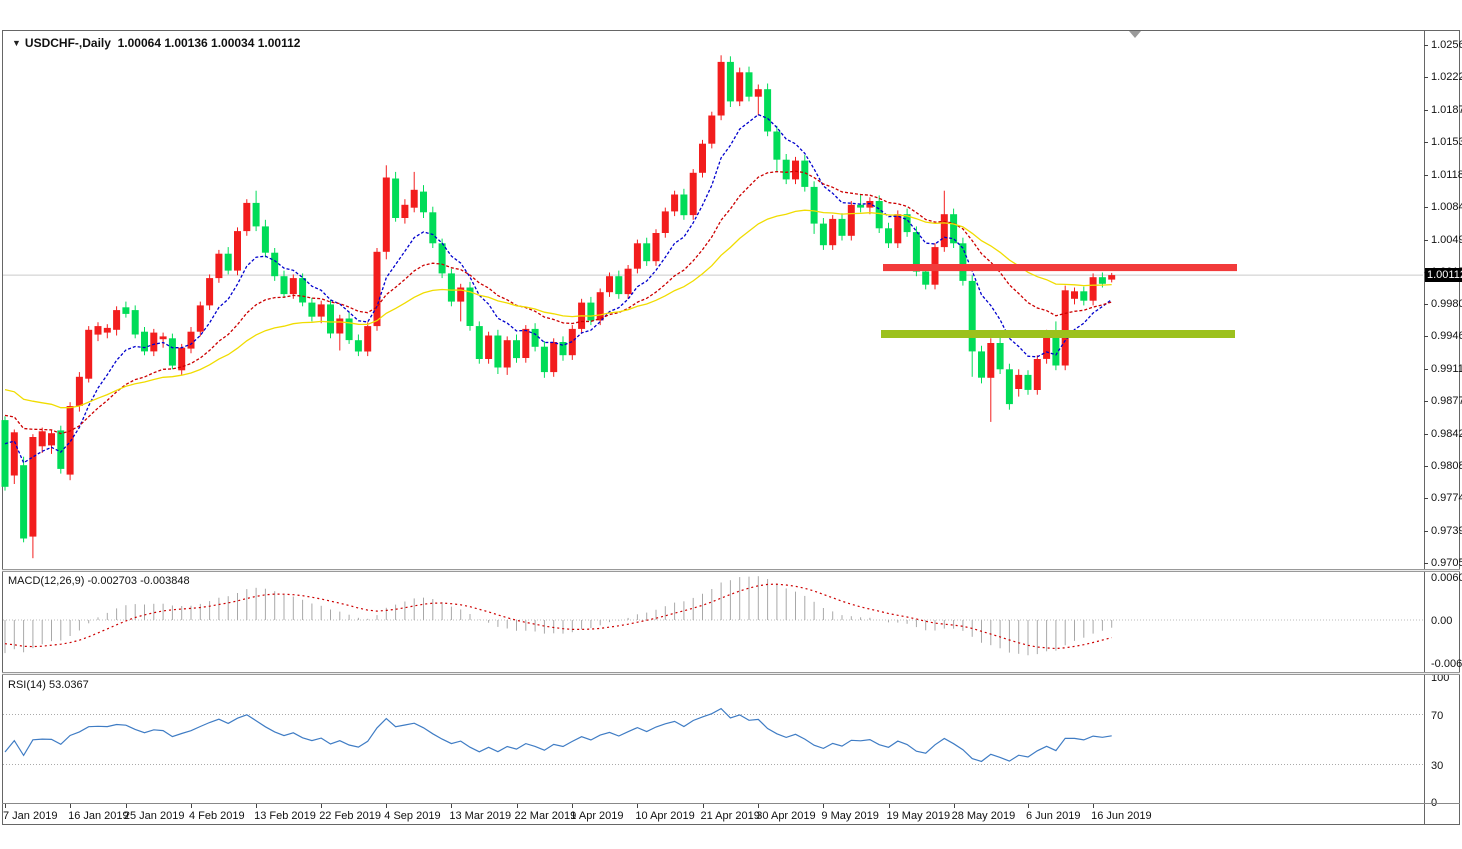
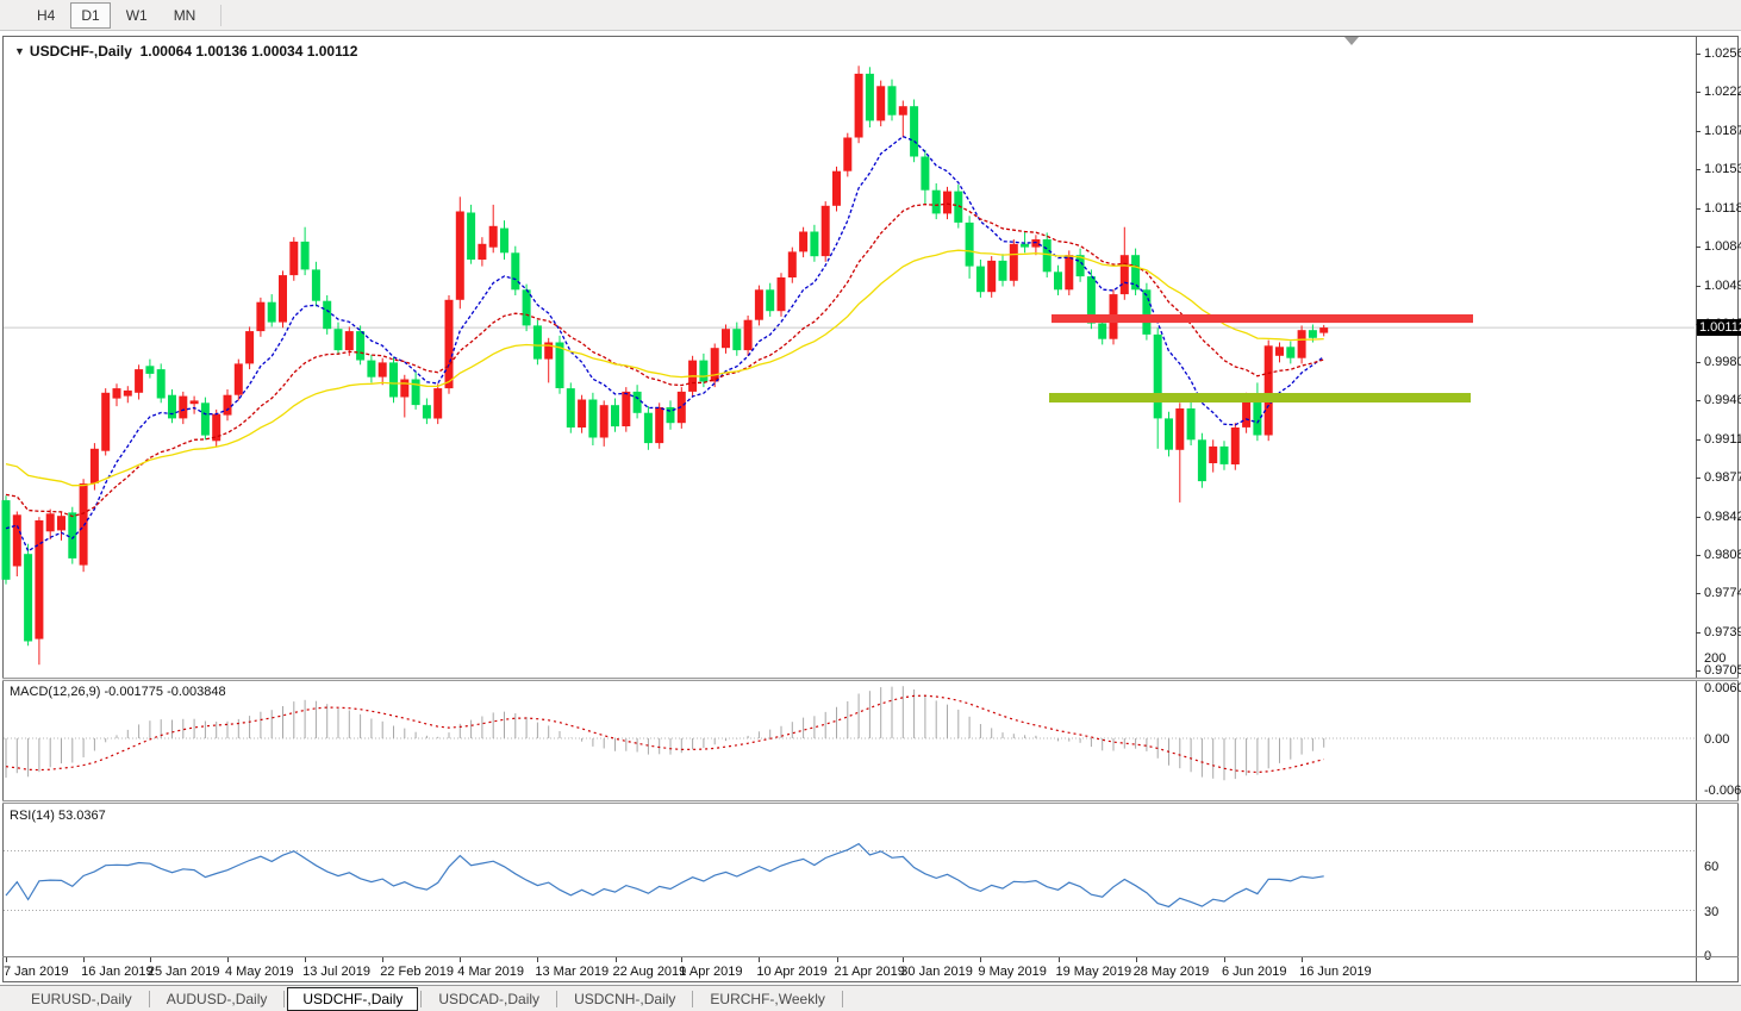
+ H4
+ D1
+ W1
+ MN
  ▼ USDCHF-,Daily 1.00064 1.00136 1.00034 1.00112
- MACD(12,26,9) -0.002703 -0.003848
+ MACD(12,26,9) -0.001775 -0.003848
  RSI(14) 53.0367
  1.025
  1.022
  1.018
  1.015
  1.0118
  1.008
  1.004
  0.998
  0.994
  0.9911
  0.987
  0.984
  0.980
  0.977
  0.973
  0.970
  0.00
- 100
+ 200
- 70
+ 60
  30
  7 Jan 2019
  16 Jan 2019
  25 Jan 2019
- 4 Feb 2019
+ 4 May 2019
- 13 Feb 2019
+ 13 Jul 2019
  22 Feb 2019
- 4 Sep 2019
+ 4 Mar 2019
  13 Mar 2019
- 22 Mar 2019
+ 22 Aug 2019
  1 Apr 2019
  10 Apr 2019
  21 Apr 2019
- 30 Apr 2019
+ 30 Jan 2019
  9 May 2019
  19 May 2019
  28 May 2019
  6 Jun 2019
  16 Jun 2019
  1.0011
+ EURUSD-,Daily
+ AUDUSD-,Daily
+ USDCHF-,Daily
+ USDCAD-,Daily
+ USDCNH-,Daily
+ EURCHF-,Weekly
